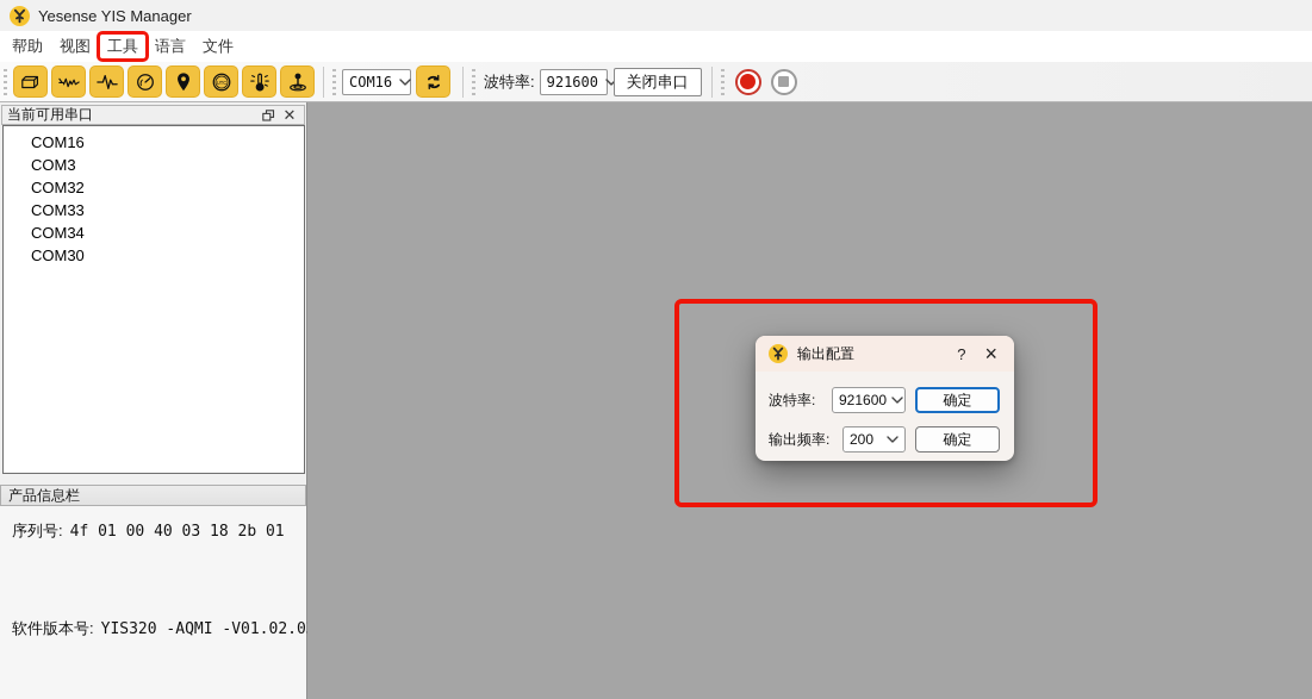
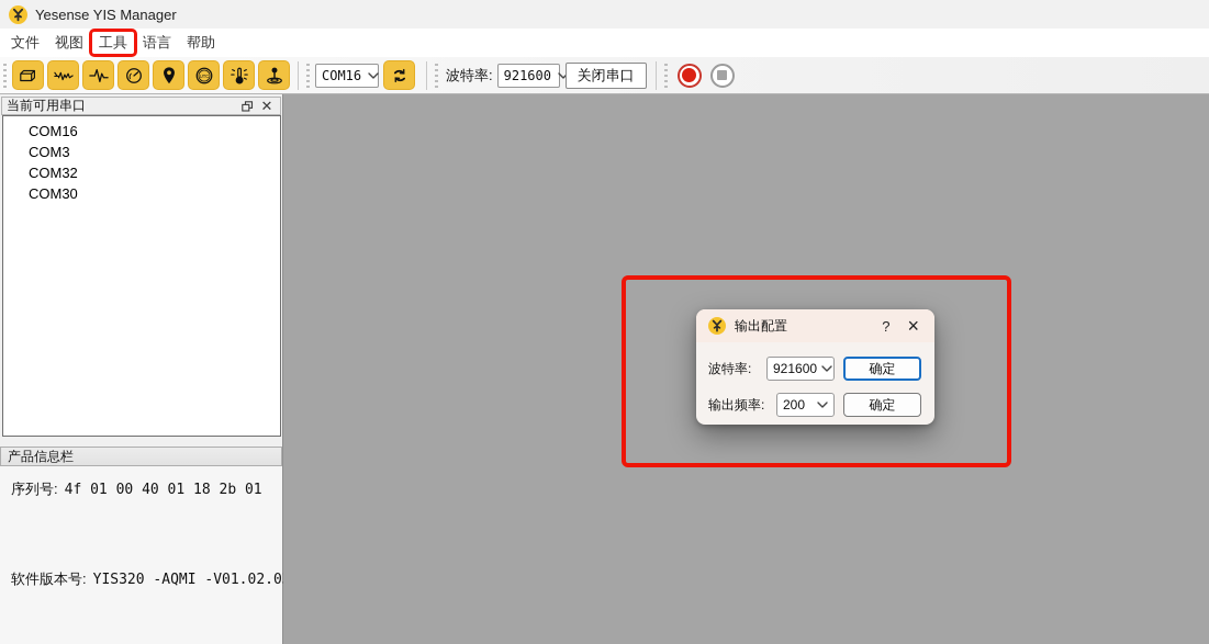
  Yesense YIS Manager
- 帮助
+ 文件
  视图
  工具
  语言
- 文件
+ 帮助
  COM16
  波特率:
  921600
  关闭串口
  当前可用串口
  ✕
  COM16
  COM3
  COM32
- COM33
- COM34
  COM30
  产品信息栏
  序列号:
- 4f 01 00 40 03 18 2b 01
+ 4f 01 00 40 01 18 2b 01
  软件版本号:
  YIS320 -AQMI -V01.02.0
  输出配置
  ?
  ×
  波特率:
  921600
  确定
  输出频率:
  200
  确定
